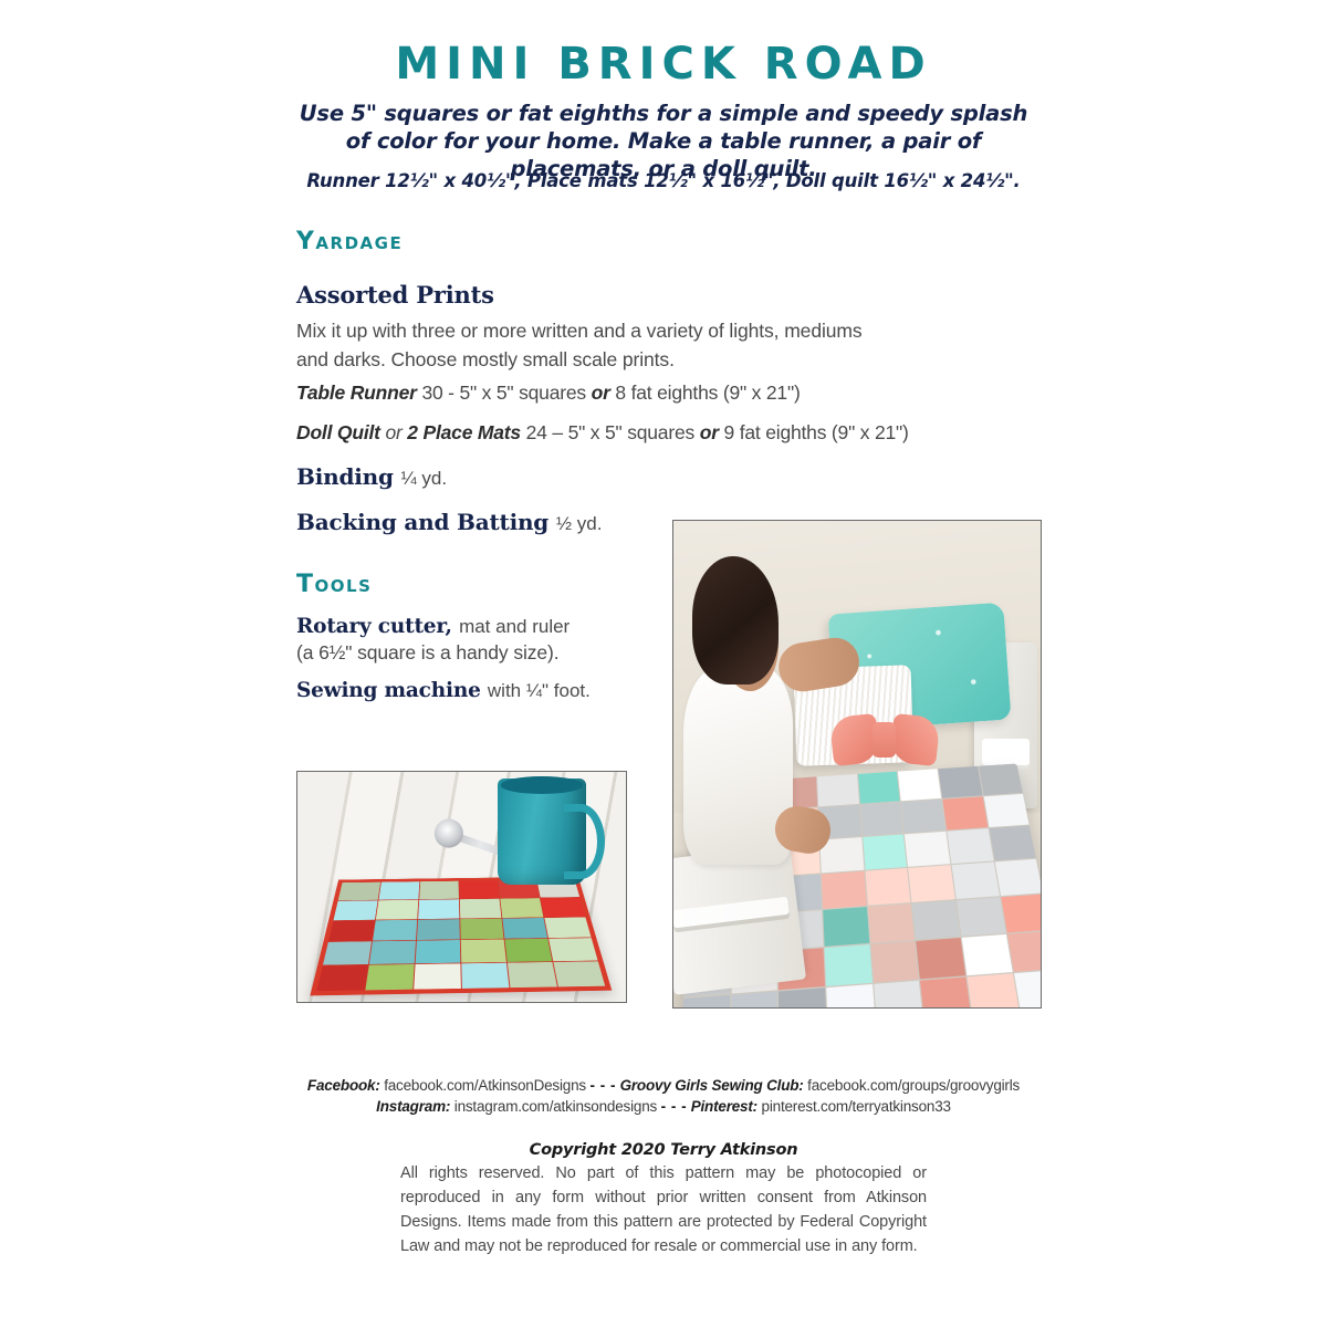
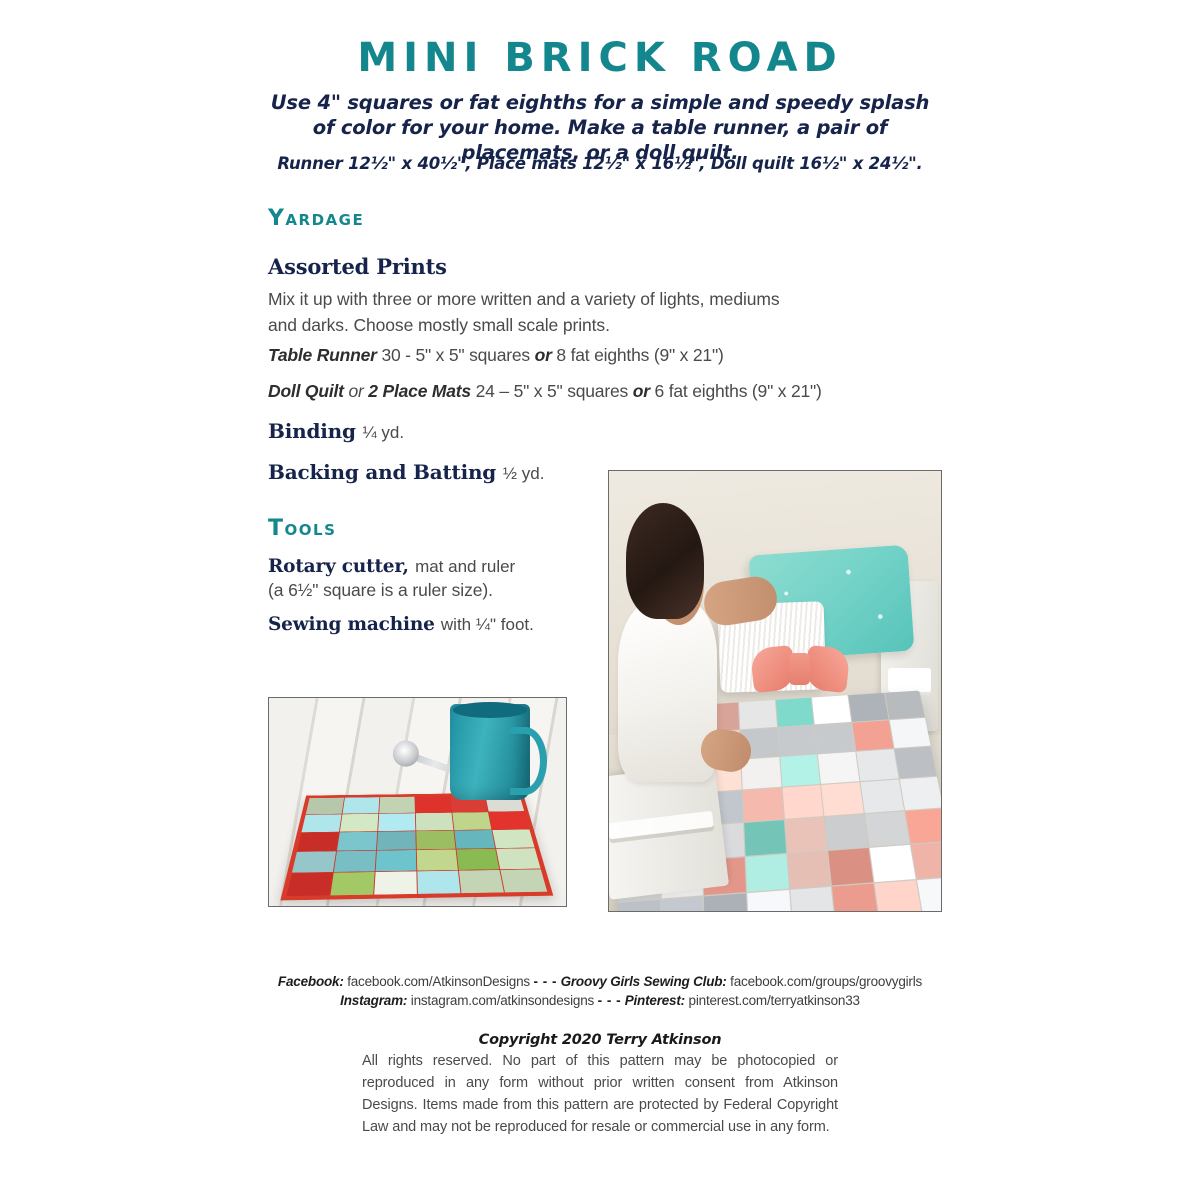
  MINI BRICK ROAD
- Use 5" squares or fat eighths for a simple and speedy splash of color for your home. Make a table runner, a pair of placemats, or a doll quilt.
+ Use 4" squares or fat eighths for a simple and speedy splash of color for your home. Make a table runner, a pair of placemats, or a doll quilt.
  Runner 12½" x 40½", Place mats 12½" x 16½", Doll quilt 16½" x 24½".
  Yardage
  Assorted Prints
  Mix it up with three or more written and a variety of lights, mediums and darks. Choose mostly small scale prints.
  Table Runner 30 - 5" x 5" squares or 8 fat eighths (9" x 21")
- Doll Quilt or 2 Place Mats 24 – 5" x 5" squares or 9 fat eighths (9" x 21")
+ Doll Quilt or 2 Place Mats 24 – 5" x 5" squares or 6 fat eighths (9" x 21")
  Binding ¼ yd.
  Backing and Batting ½ yd.
  Tools
  Rotary cutter, mat and ruler
- (a 6½" square is a handy size).
+ (a 6½" square is a ruler size).
  Sewing machine with ¼" foot.
  Facebook: facebook.com/AtkinsonDesigns - - - Groovy Girls Sewing Club: facebook.com/groups/groovygirls
  Instagram: instagram.com/atkinsondesigns - - - Pinterest: pinterest.com/terryatkinson33
  Copyright 2020 Terry Atkinson
  All rights reserved. No part of this pattern may be photocopied or reproduced in any form without prior written consent from Atkinson Designs. Items made from this pattern are protected by Federal Copyright Law and may not be reproduced for resale or commercial use in any form.
